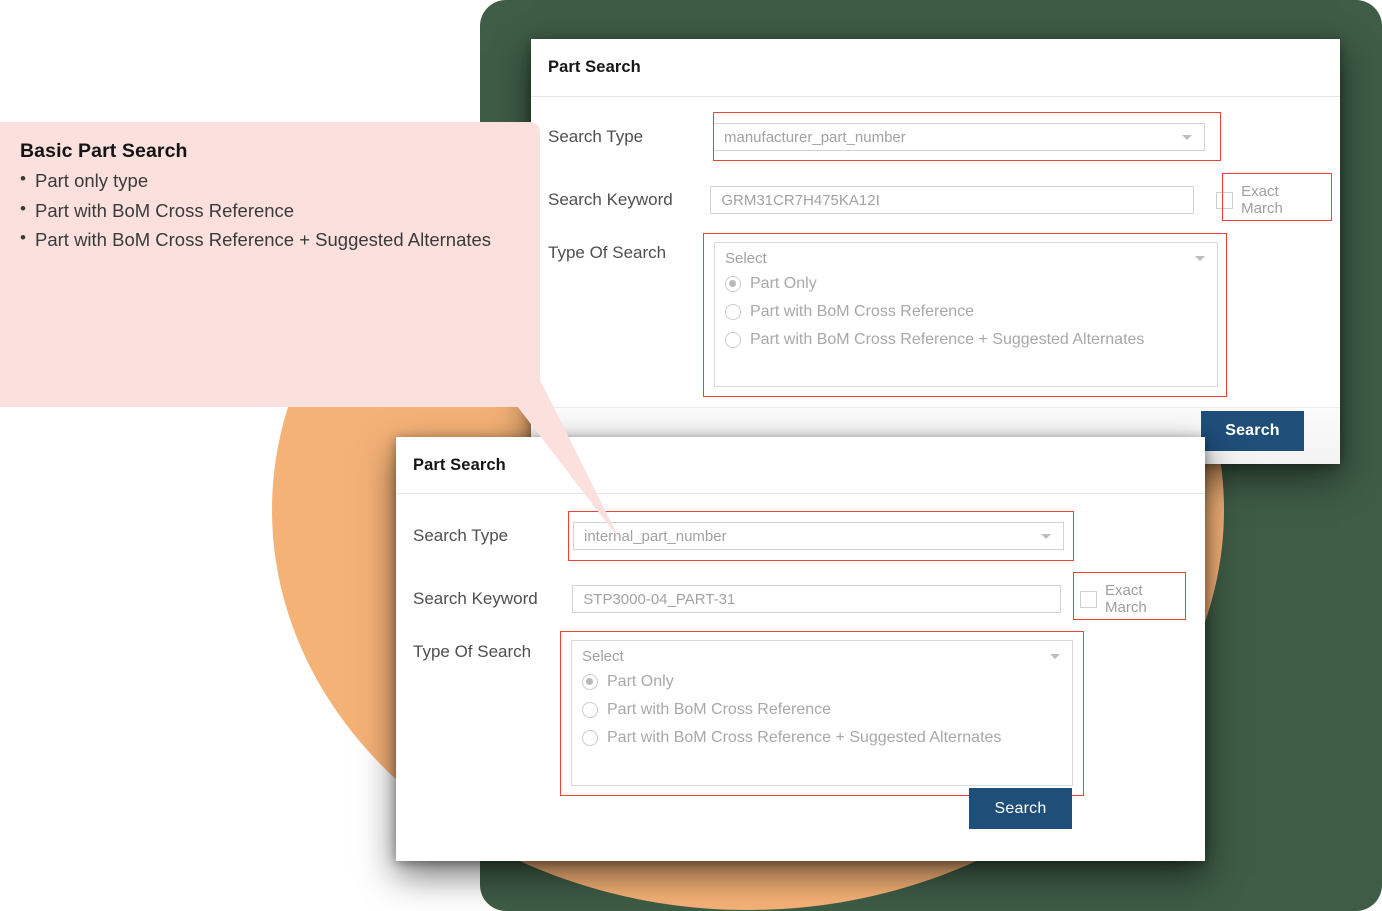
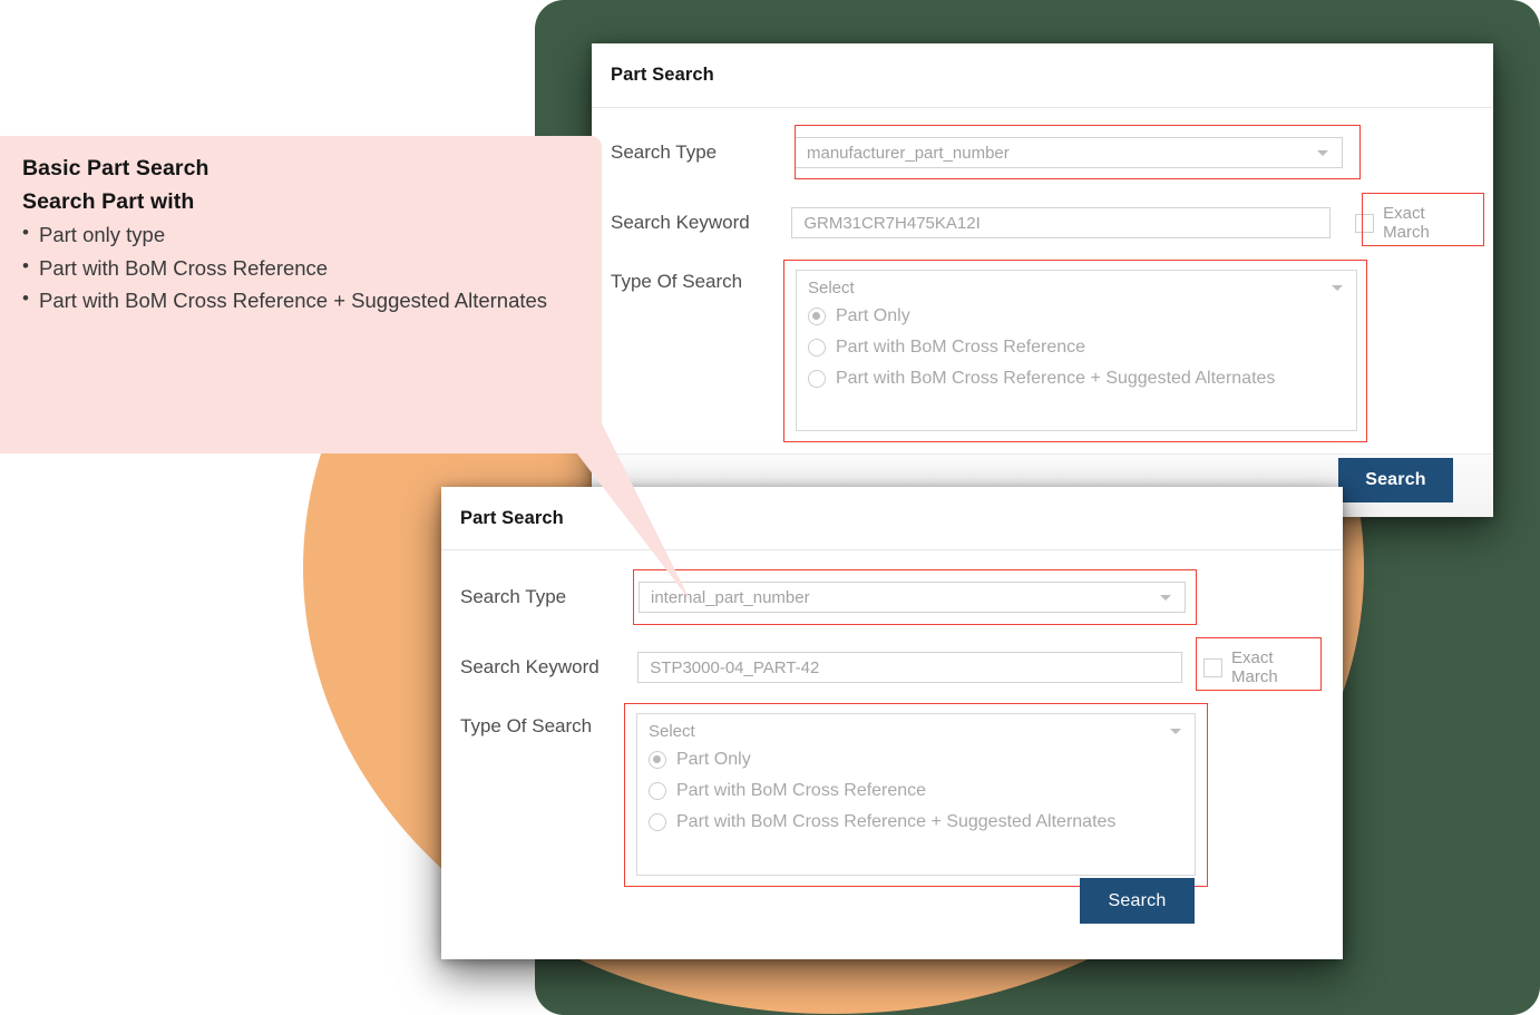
  Part Search
  Search Type
  manufacturer_part_number
  Search Keyword
  GRM31CR7H475KA12I
  Exact March
  Type Of Search
  Select
  Part Only
  Part with BoM Cross Reference
  Part with BoM Cross Reference + Suggested Alternates
  Search
  Part Search
  Search Type
  interal_part_number
  Search Keyword
- STP3000-04_PART-31
+ STP3000-04_PART-42
  Exact March
  Type Of Search
  Select
  Part Only
  Part with BoM Cross Reference
  Part with BoM Cross Reference + Suggested Alternates
  Search
  Basic Part Search
+ Search Part with
  Part only type
  Part with BoM Cross Reference
  Part with BoM Cross Reference + Suggested Alternates
